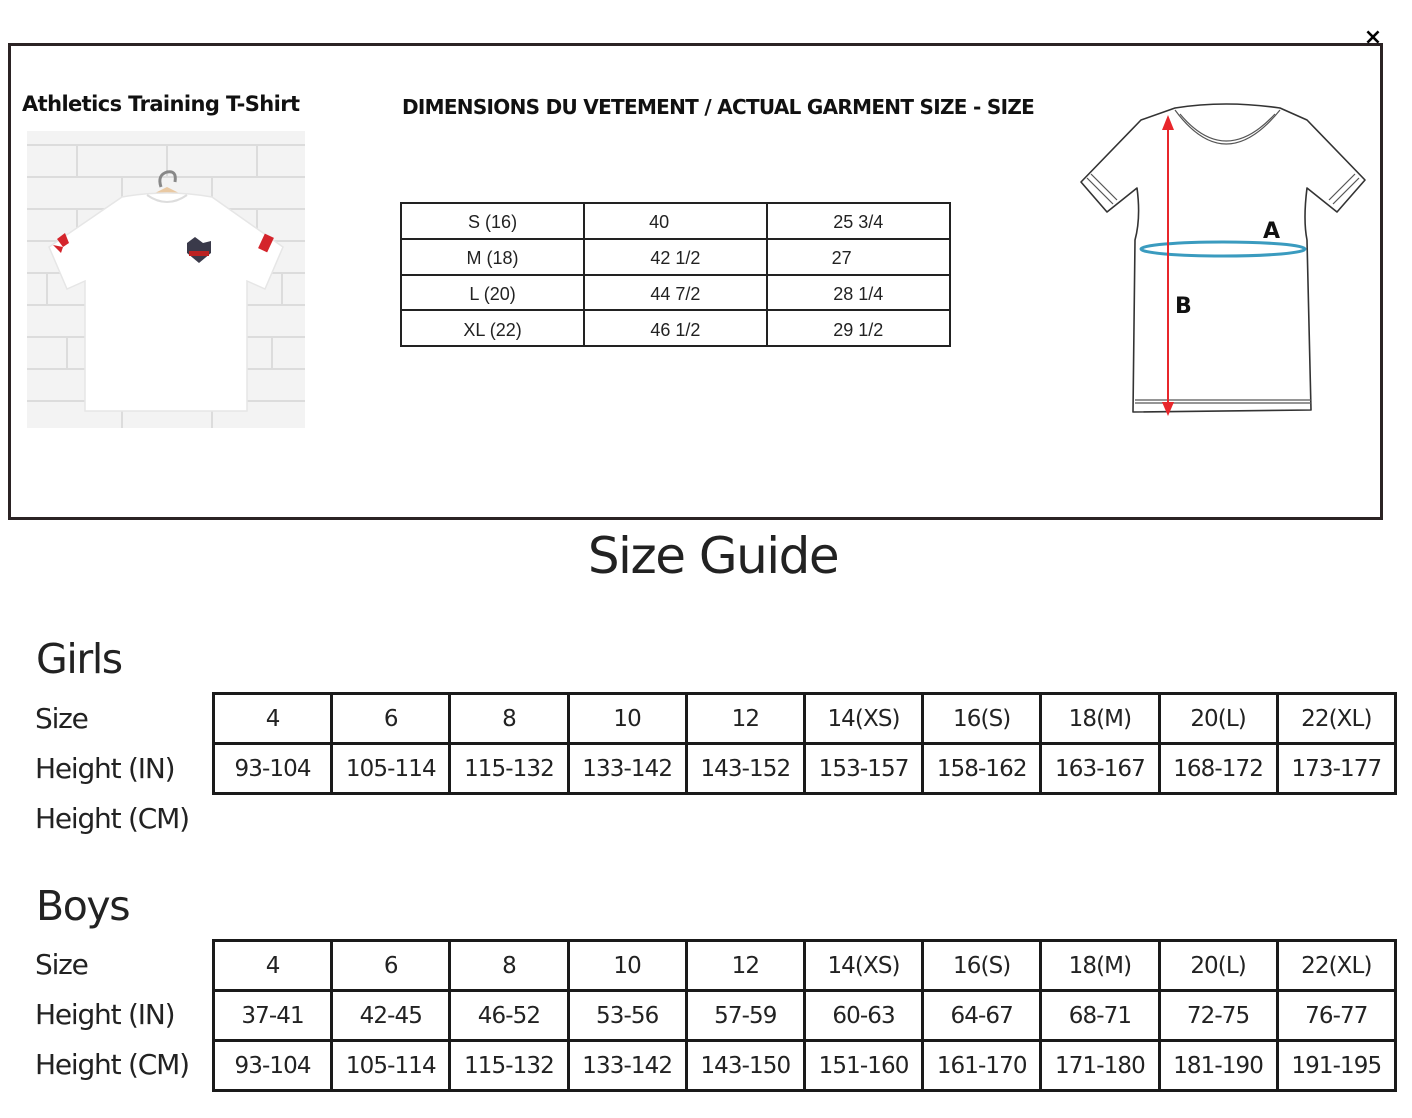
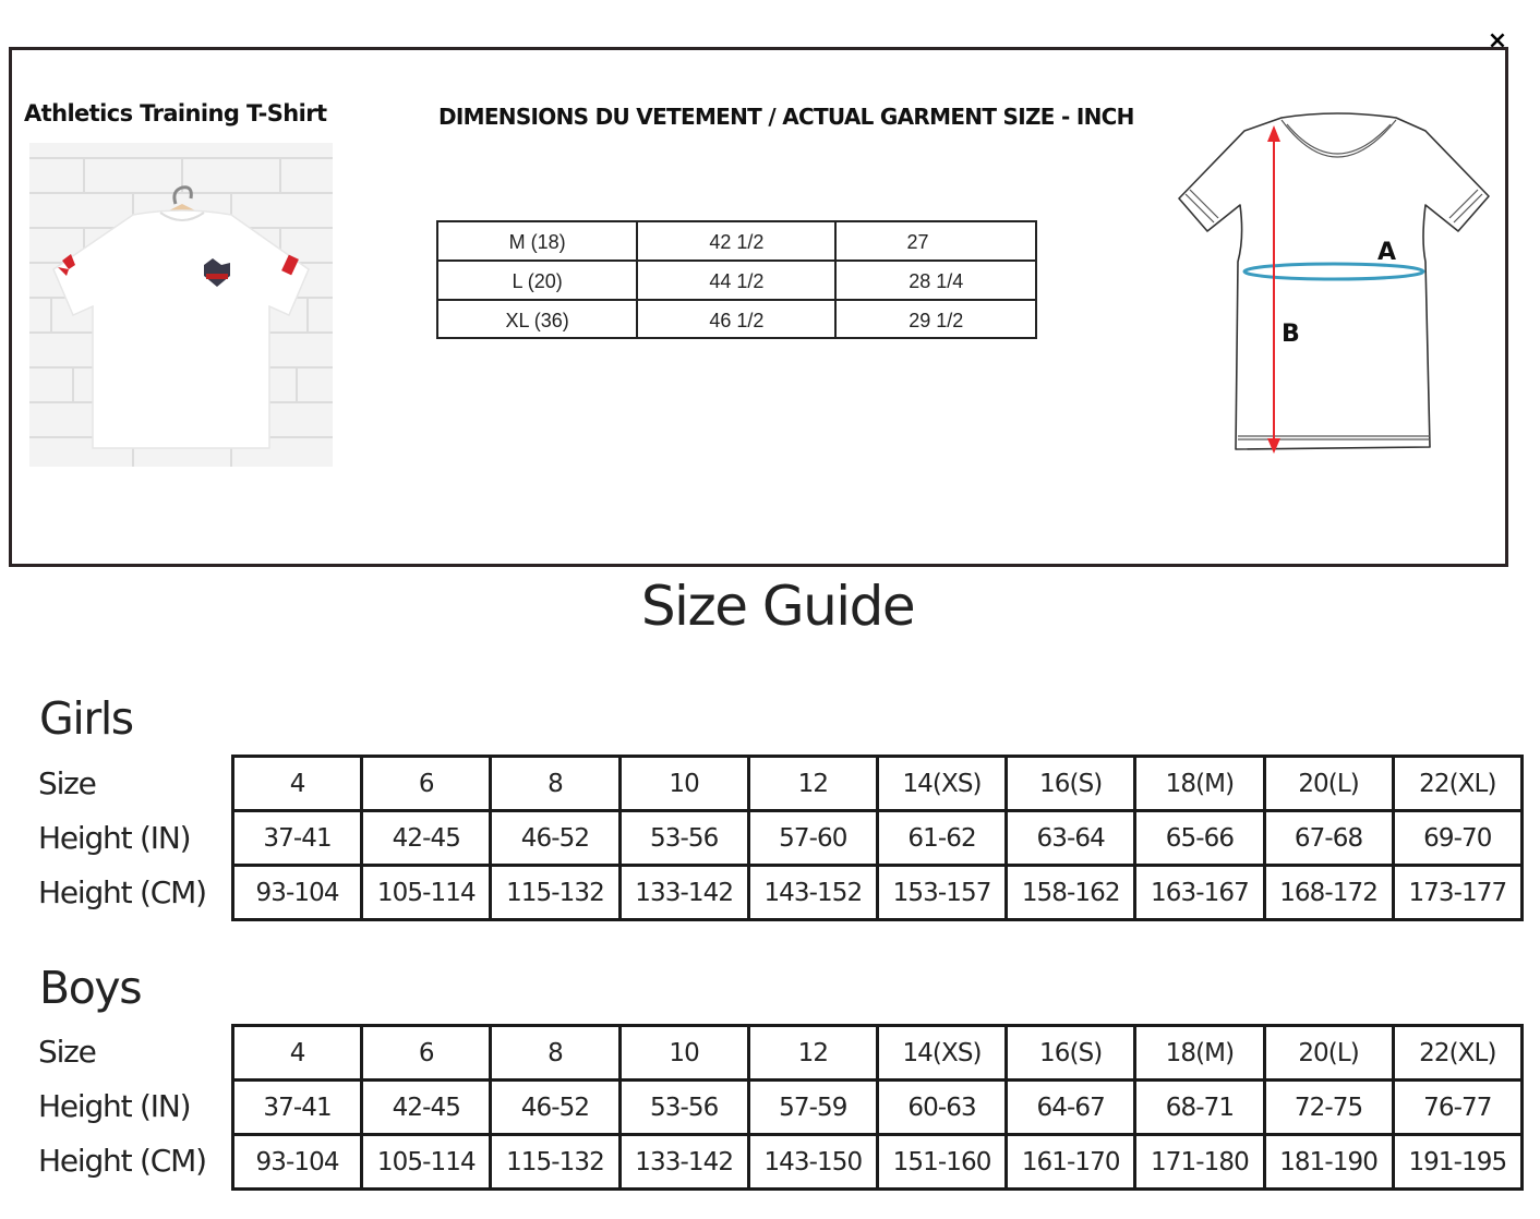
  ×
  Athletics Training T-Shirt
- DIMENSIONS DU VETEMENT / ACTUAL GARMENT SIZE - SIZE
+ DIMENSIONS DU VETEMENT / ACTUAL GARMENT SIZE - INCH
- S (16)	40	25 3/4
  M (18)	42 1/2	27
- L (20)	44 7/2	28 1/4
+ L (20)	44 1/2	28 1/4
- XL (22)	46 1/2	29 1/2
+ XL (36)	46 1/2	29 1/2
  A
  B
  Size Guide
  Girls
  Size
  Height (IN)
  Height (CM)
  4	6	8	10	12	14(XS)	16(S)	18(M)	20(L)	22(XL)
+ 37-41	42-45	46-52	53-56	57-60	61-62	63-64	65-66	67-68	69-70
  93-104	105-114	115-132	133-142	143-152	153-157	158-162	163-167	168-172	173-177
  Boys
  Size
  Height (IN)
  Height (CM)
  4	6	8	10	12	14(XS)	16(S)	18(M)	20(L)	22(XL)
  37-41	42-45	46-52	53-56	57-59	60-63	64-67	68-71	72-75	76-77
  93-104	105-114	115-132	133-142	143-150	151-160	161-170	171-180	181-190	191-195
